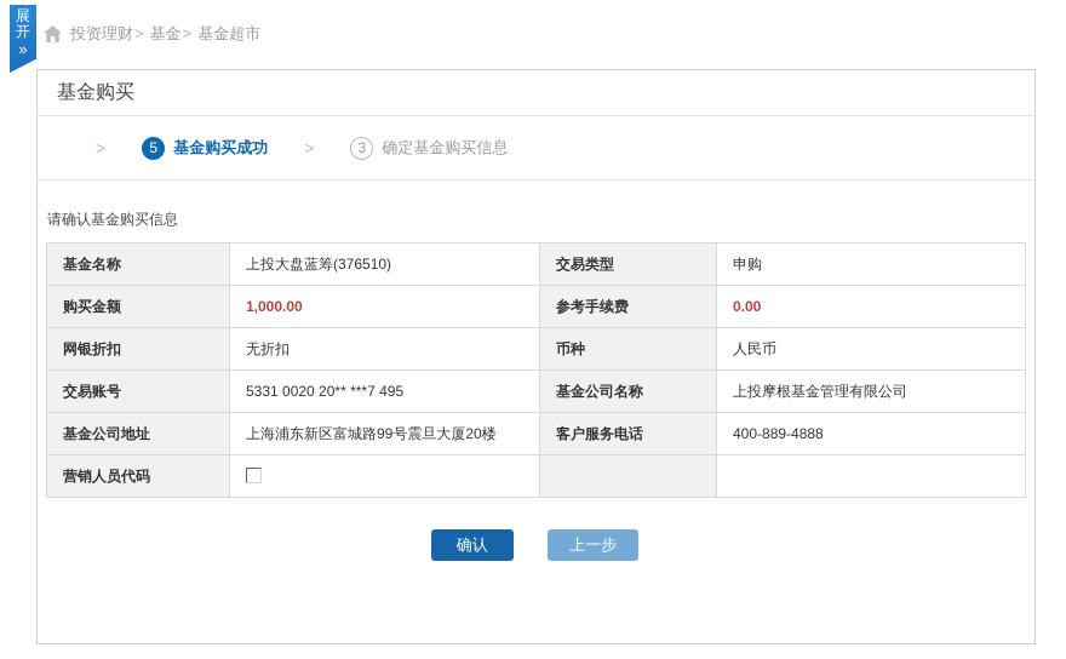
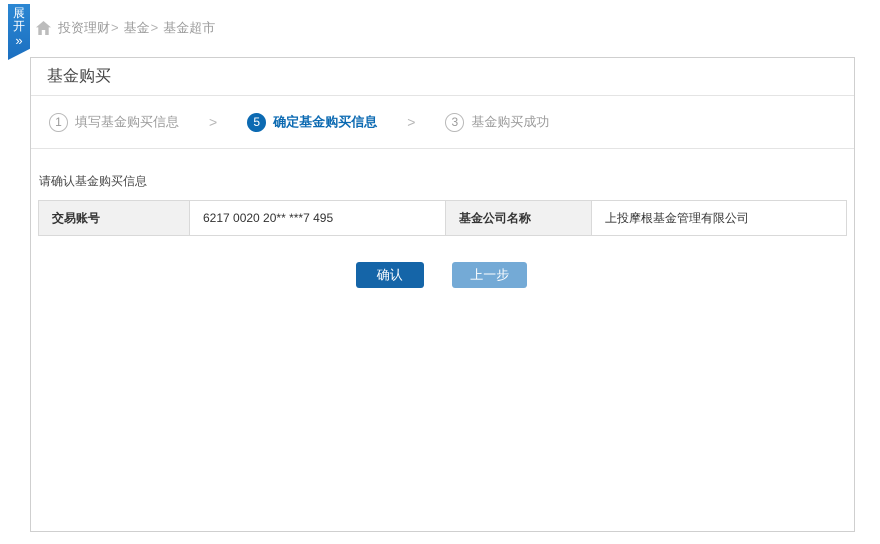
  展开
  »
  投资理财> 基金> 基金超市
  基金购买
+ 1
+ 填写基金购买信息
  >
  5
- 基金购买成功
+ 确定基金购买信息
  >
  3
- 确定基金购买信息
+ 基金购买成功
  请确认基金购买信息
- 基金名称	上投大盘蓝筹(376510)	交易类型	申购
- 购买金额	1,000.00	参考手续费	0.00
- 网银折扣	无折扣	币种	人民币
- 交易账号	5331 0020 20** ***7 495	基金公司名称	上投摩根基金管理有限公司
+ 交易账号	6217 0020 20** ***7 495	基金公司名称	上投摩根基金管理有限公司
- 基金公司地址	上海浦东新区富城路99号震旦大厦20楼	客户服务电话	400-889-4888
- 营销人员代码
  确认 上一步
